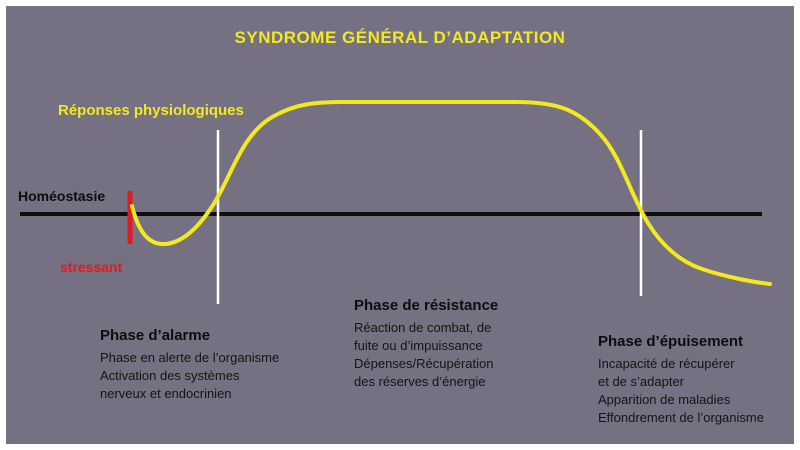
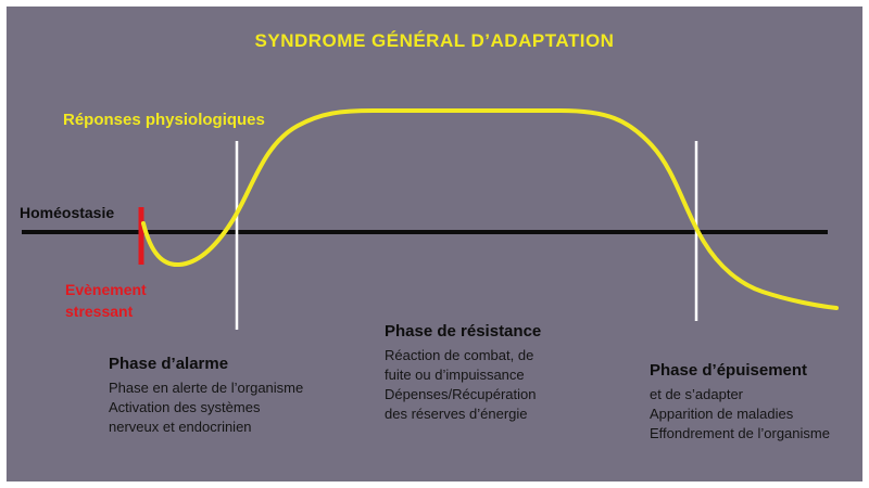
  SYNDROME GÉNÉRAL D’ADAPTATION
  Réponses physiologiques
  Homéostasie
+ Evènement
  stressant
  Phase d’alarme
  Phase en alerte de l’organisme
  Activation des systèmes
  nerveux et endocrinien
  Phase de résistance
  Réaction de combat, de
  fuite ou d’impuissance
  Dépenses/Récupération
  des réserves d’énergie
  Phase d’épuisement
- Incapacité de récupérer
  et de s’adapter
  Apparition de maladies
  Effondrement de l’organisme
